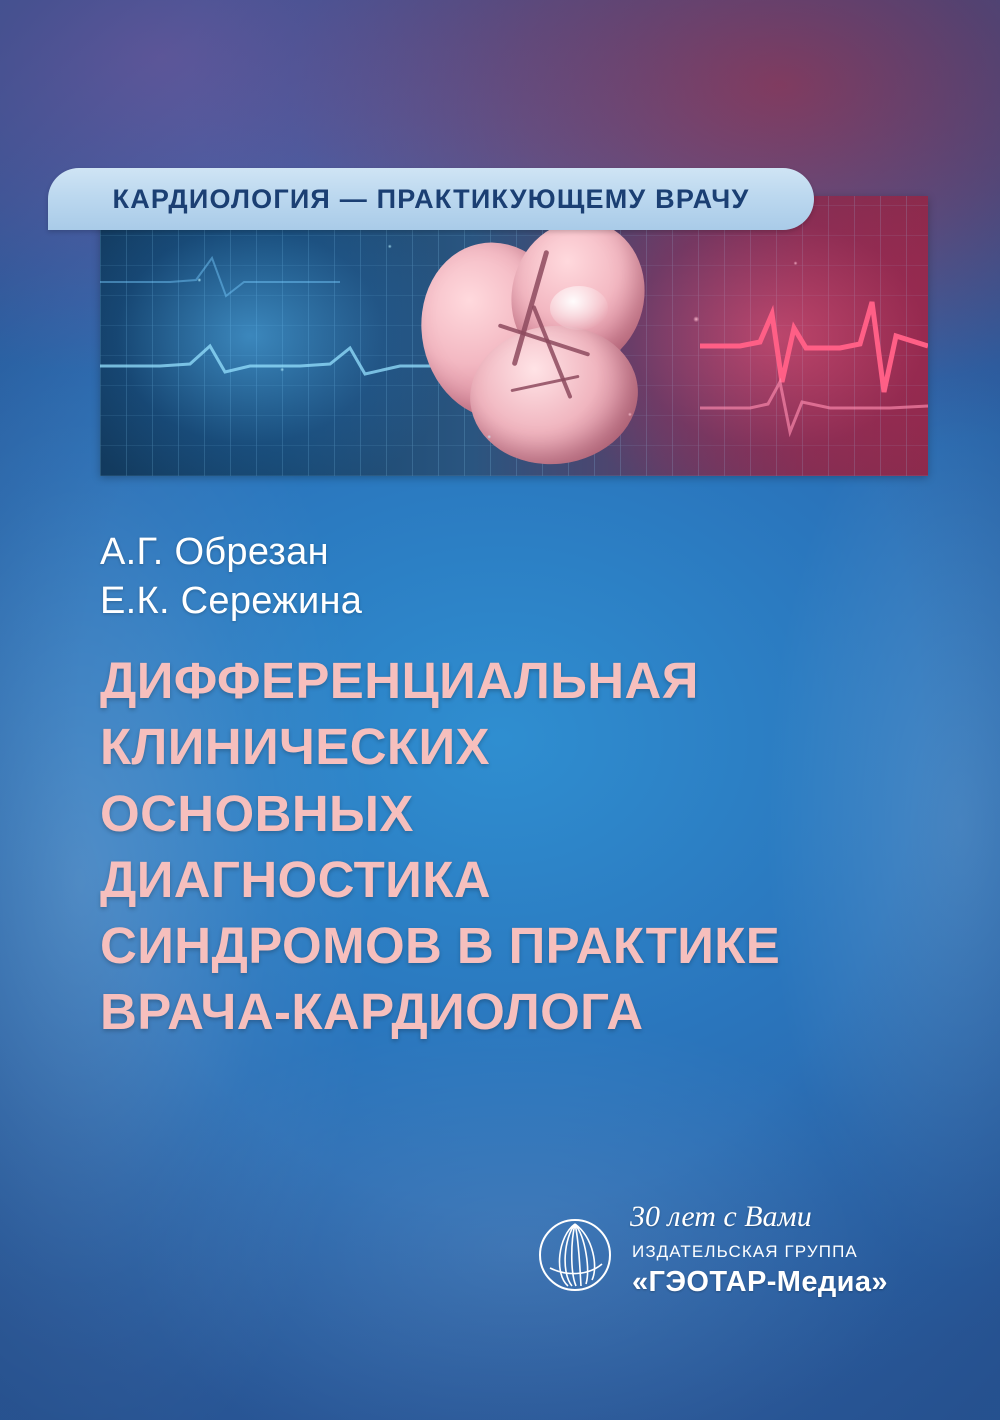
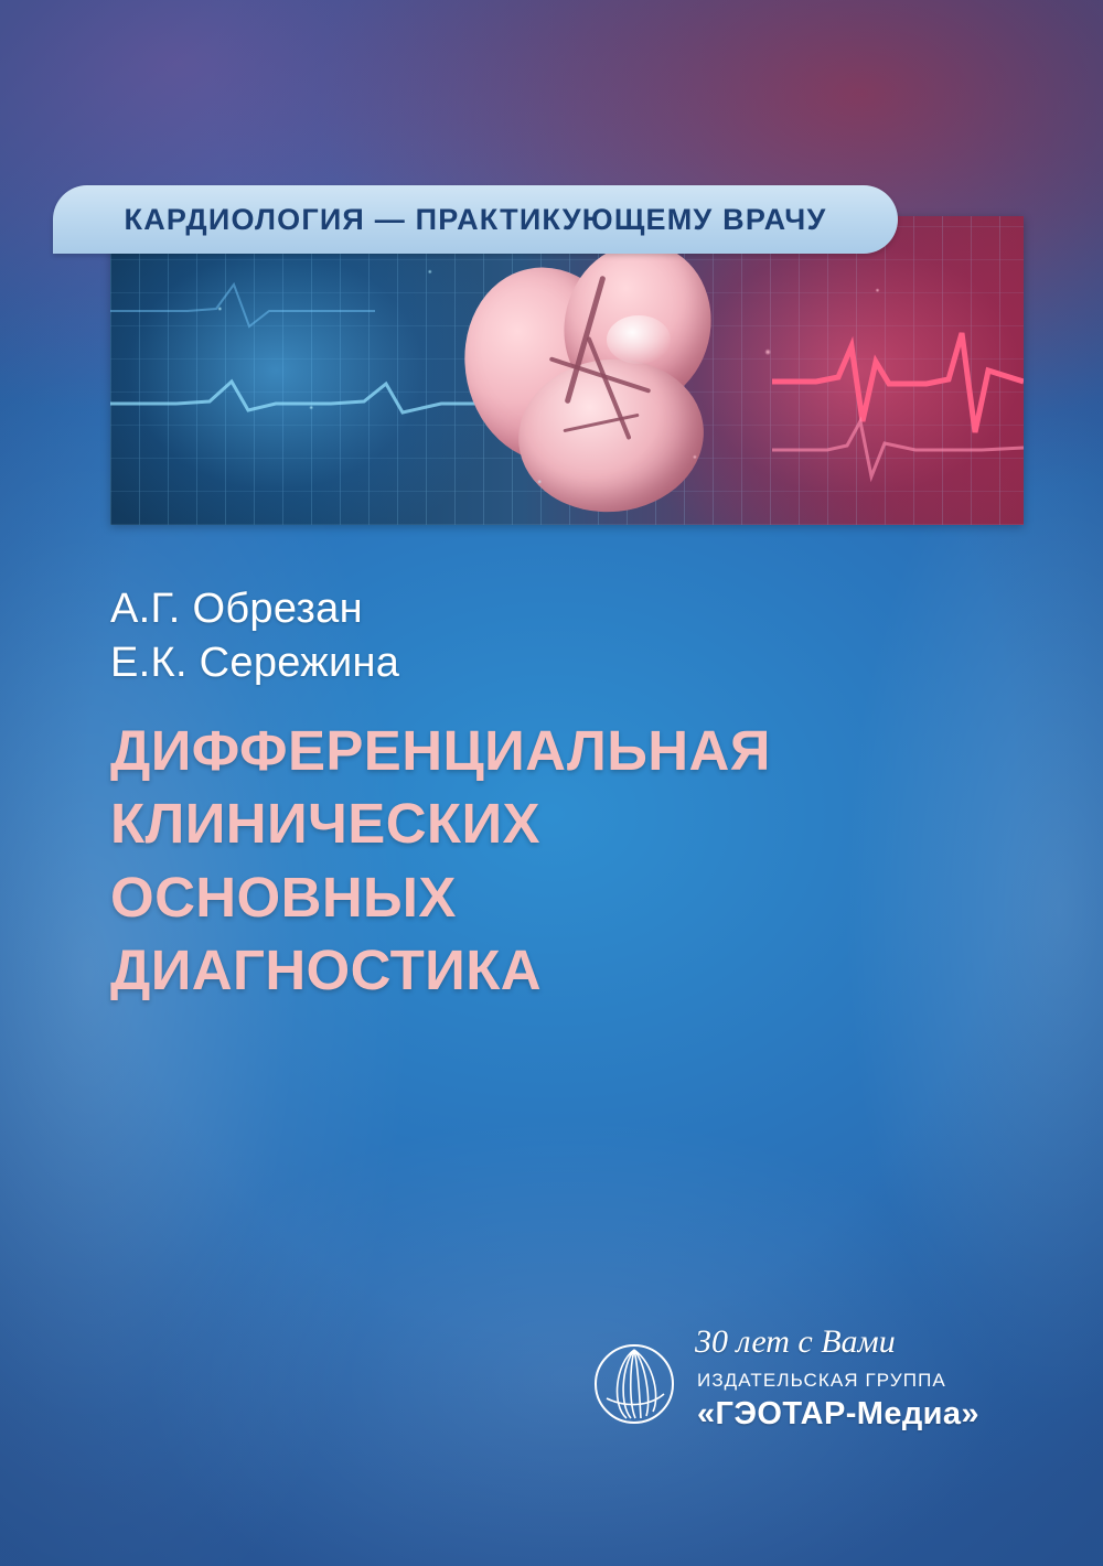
  КАРДИОЛОГИЯ — ПРАКТИКУЮЩЕМУ ВРАЧУ
  А.Г. Обрезан
  Е.К. Сережина
  ДИФФЕРЕНЦИАЛЬНАЯ
  КЛИНИЧЕСКИХ
  ОСНОВНЫХ
  ДИАГНОСТИКА
- СИНДРОМОВ В ПРАКТИКЕ
- ВРАЧА-КАРДИОЛОГА
  30 лет с Вами
  ИЗДАТЕЛЬСКАЯ ГРУППА
  «ГЭОТАР-Медиа»
